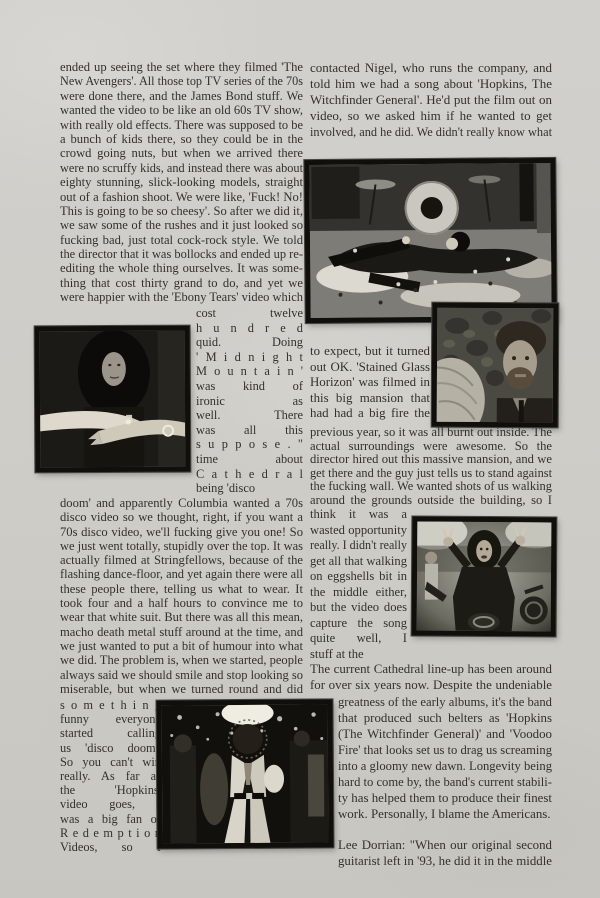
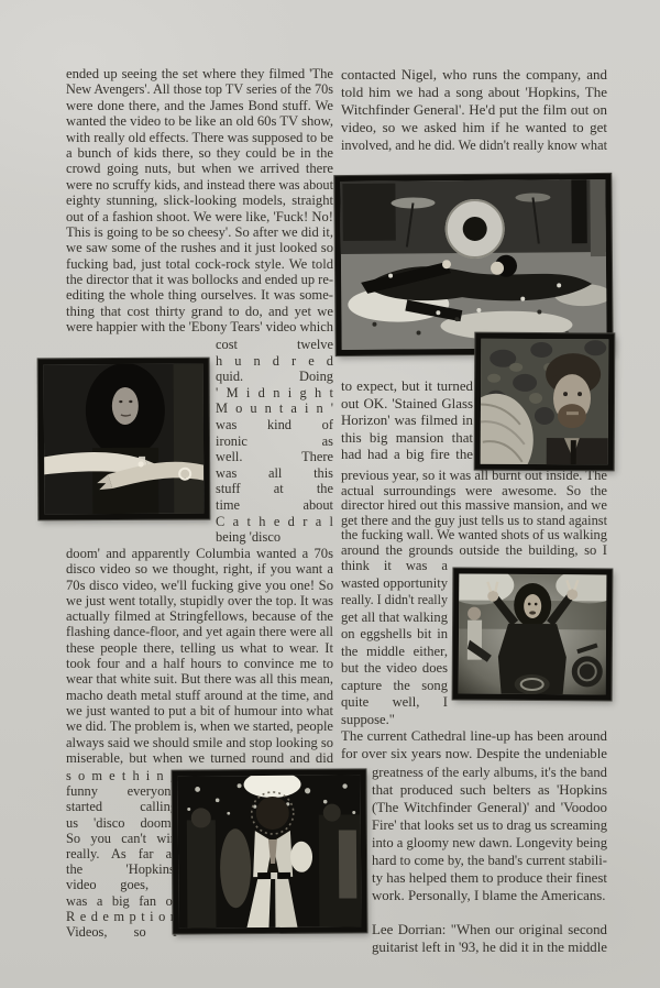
  ended up seeing the set where they filmed 'The
  New Avengers'. All those top TV series of the 70s
  were done there, and the James Bond stuff. We
  wanted the video to be like an old 60s TV show,
  with really old effects. There was supposed to be
  a bunch of kids there, so they could be in the
  crowd going nuts, but when we arrived there
  were no scruffy kids, and instead there was about
  eighty stunning, slick-looking models, straight
  out of a fashion shoot. We were like, 'Fuck! No!
  This is going to be so cheesy'. So after we did it,
  we saw some of the rushes and it just looked so
  fucking bad, just total cock-rock style. We told
  the director that it was bollocks and ended up re-
  editing the whole thing ourselves. It was some-
  thing that cost thirty grand to do, and yet we
  were happier with the 'Ebony Tears' video which
  cost twelve
  hundred
  quid. Doing
  'Midnight
  Mountain'
  was kind of
  ironic as
  well. There
  was all this
- suppose."
+ stuff at the
  time about
  Cathedral
  being 'disco
  doom' and apparently Columbia wanted a 70s
  disco video so we thought, right, if you want a
  70s disco video, we'll fucking give you one! So
  we just went totally, stupidly over the top. It was
  actually filmed at Stringfellows, because of the
  flashing dance-floor, and yet again there were all
  these people there, telling us what to wear. It
  took four and a half hours to convince me to
  wear that white suit. But there was all this mean,
  macho death metal stuff around at the time, and
  we just wanted to put a bit of humour into what
  we did. The problem is, when we started, people
  always said we should smile and stop looking so
  miserable, but when we turned round and did
  somethin
  funny everyon
  started callin
  us 'disco doom
  So you can't wi
  really. As far a
  the 'Hopkin
  video goes,
  was a big fan o
  Redemptio
  Videos, so
  contacted Nigel, who runs the company, and
  told him we had a song about 'Hopkins, The
  Witchfinder General'. He'd put the film out on
  video, so we asked him if he wanted to get
  involved, and he did. We didn't really know what
  to expect, but it turned
  out OK. 'Stained Glass
  Horizon' was filmed in
  this big mansion that
  had had a big fire the
  previous year, so it was all burnt out inside. The
  actual surroundings were awesome. So the
  director hired out this massive mansion, and we
  get there and the guy just tells us to stand against
  the fucking wall. We wanted shots of us walking
  around the grounds outside the building, so I
  think it was a
  wasted opportunity
  really. I didn't really
  get all that walking
  on eggshells bit in
  the middle either,
  but the video does
  capture the song
  quite well, I
- stuff at the
+ suppose."
  The current Cathedral line-up has been around
  for over six years now. Despite the undeniable
  greatness of the early albums, it's the band
  that produced such belters as 'Hopkins
  (The Witchfinder General)' and 'Voodoo
  Fire' that looks set us to drag us screaming
  into a gloomy new dawn. Longevity being
  hard to come by, the band's current stabili-
  ty has helped them to produce their finest
  work. Personally, I blame the Americans.
  Lee Dorrian: "When our original second
  guitarist left in '93, he did it in the middle
